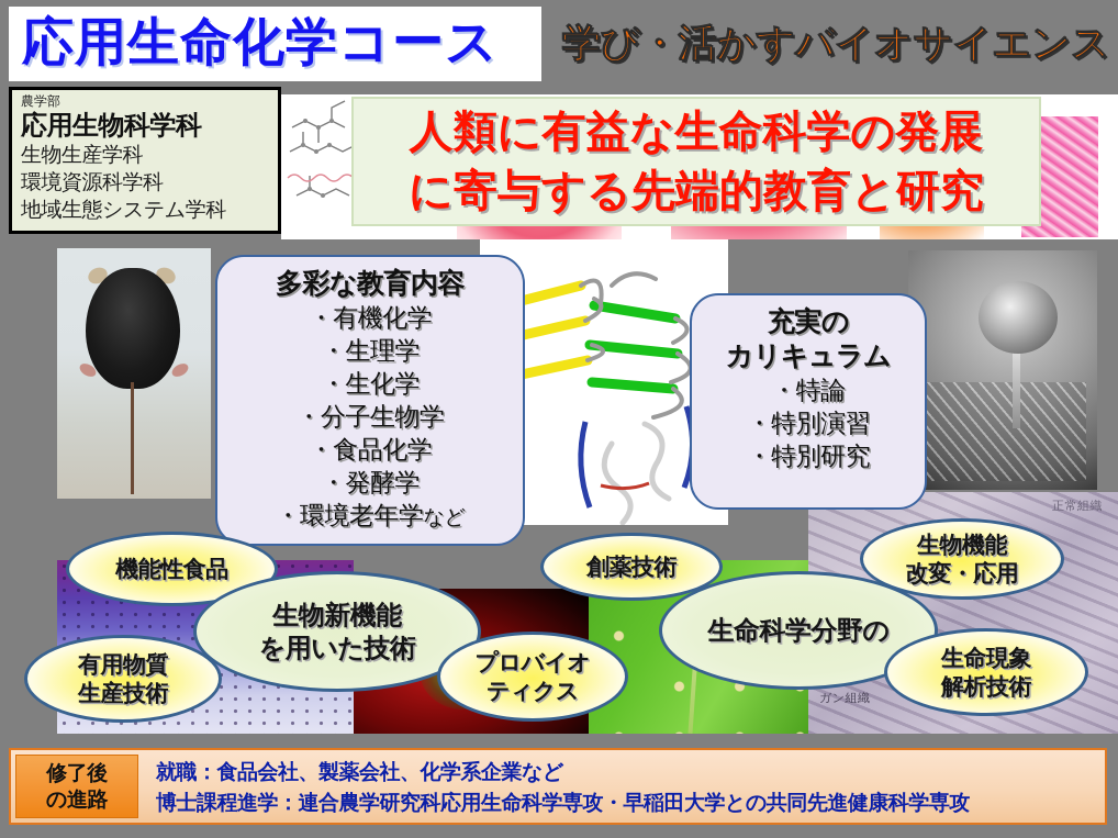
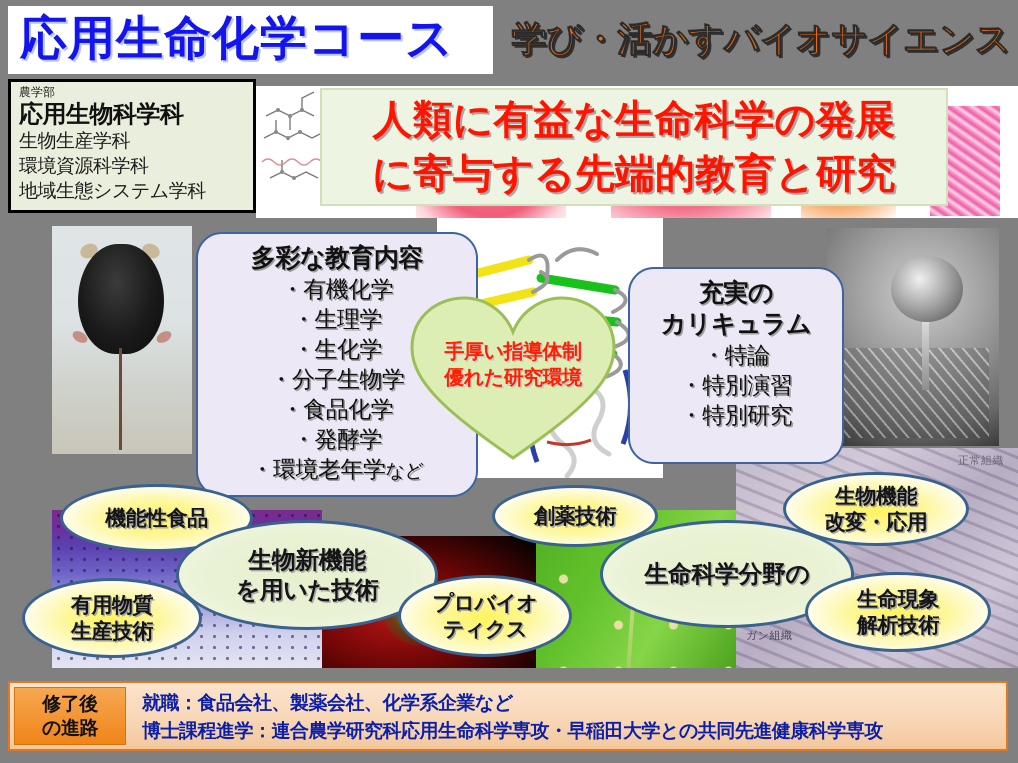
  応用生命化学コース
  学び・活かすバイオサイエンス
  農学部
  応用生物科学科
  生物生産学科
  環境資源科学科
  地域生態システム学科
  人類に有益な生命科学の発展
  に寄与する先端的教育と研究
  正常組織
  ガン組織
  多彩な教育内容
  ・有機化学
  ・生理学
  ・生化学
  ・分子生物学
  ・食品化学
  ・発酵学
  ・環境老年学など
  充実の
  カリキュラム
  ・特論
  ・特別演習
  ・特別研究
+ 手厚い指導体制
+ 優れた研究環境
  機能性食品
  有用物質
  生産技術
  生物新機能
  を用いた技術
  プロバイオ
  ティクス
  創薬技術
  生命科学分野の
  生物機能
  改変・応用
  生命現象
  解析技術
  修了後
  の進路
  就職：食品会社、製薬会社、化学系企業など
  博士課程進学：連合農学研究科応用生命科学専攻・早稲田大学との共同先進健康科学専攻
